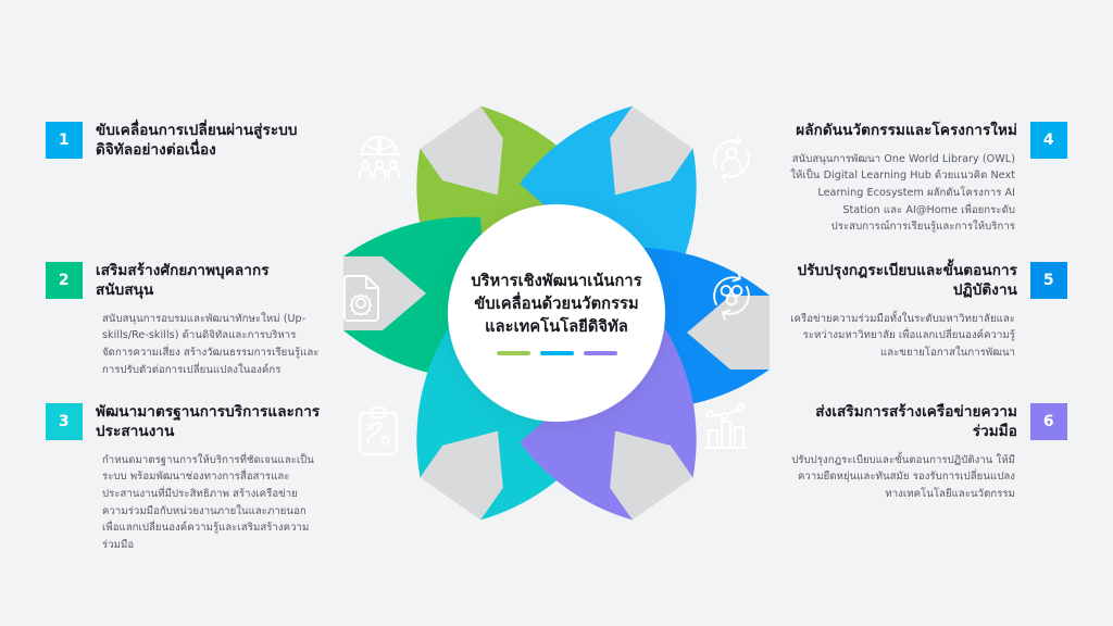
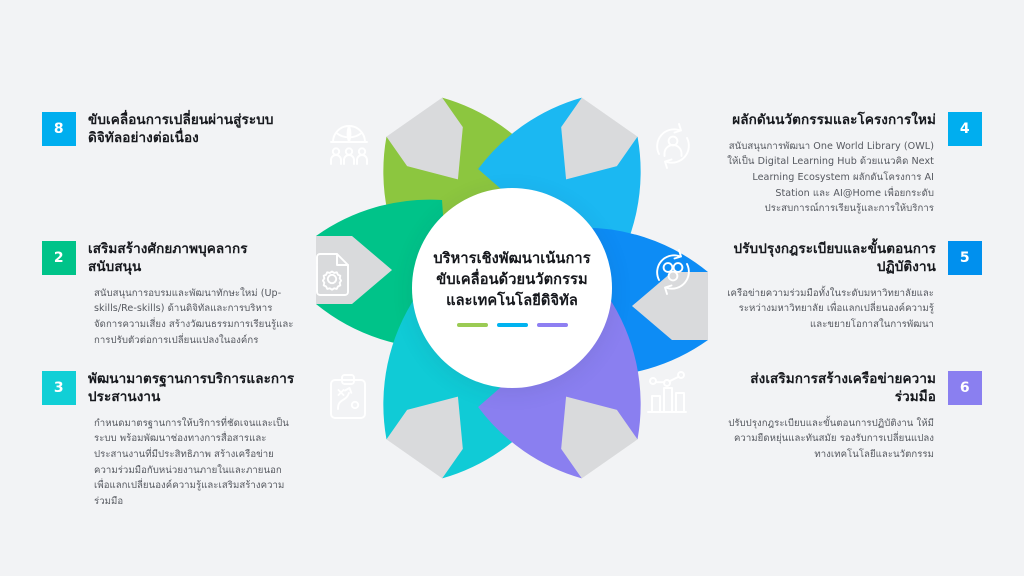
- 1
+ 8
  ขับเคลื่อนการเปลี่ยนผ่านสู่ระบบดิจิทัลอย่างต่อเนื่อง
  2
  เสริมสร้างศักยภาพบุคลากรสนับสนุน
  สนับสนุนการอบรมและพัฒนาทักษะใหม่ (Up-skills/Re-skills) ด้านดิจิทัลและการบริหารจัดการความเสี่ยง สร้างวัฒนธรรมการเรียนรู้และการปรับตัวต่อการเปลี่ยนแปลงในองค์กร
  3
  พัฒนามาตรฐานการบริการและการประสานงาน
  กำหนดมาตรฐานการให้บริการที่ชัดเจนและเป็นระบบ พร้อมพัฒนาช่องทางการสื่อสารและประสานงานที่มีประสิทธิภาพ สร้างเครือข่ายความร่วมมือกับหน่วยงานภายในและภายนอก เพื่อแลกเปลี่ยนองค์ความรู้และเสริมสร้างความร่วมมือ
  4
  ผลักดันนวัตกรรมและโครงการใหม่
  สนับสนุนการพัฒนา One World Library (OWL) ให้เป็น Digital Learning Hub ด้วยแนวคิด Next Learning Ecosystem ผลักดันโครงการ AI Station และ AI@Home เพื่อยกระดับประสบการณ์การเรียนรู้และการให้บริการ
  5
  ปรับปรุงกฎระเบียบและขั้นตอนการปฏิบัติงาน
  เครือข่ายความร่วมมือทั้งในระดับมหาวิทยาลัยและระหว่างมหาวิทยาลัย เพื่อแลกเปลี่ยนองค์ความรู้และขยายโอกาสในการพัฒนา
  6
  ส่งเสริมการสร้างเครือข่ายความร่วมมือ
  ปรับปรุงกฎระเบียบและขั้นตอนการปฏิบัติงาน ให้มีความยืดหยุ่นและทันสมัย รองรับการเปลี่ยนแปลงทางเทคโนโลยีและนวัตกรรม
  บริหารเชิงพัฒนาเน้นการขับเคลื่อนด้วยนวัตกรรมและเทคโนโลยีดิจิทัล
